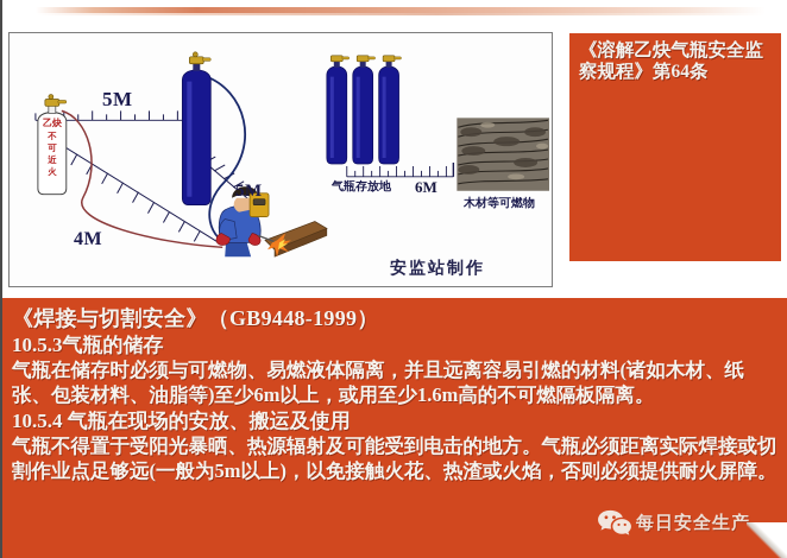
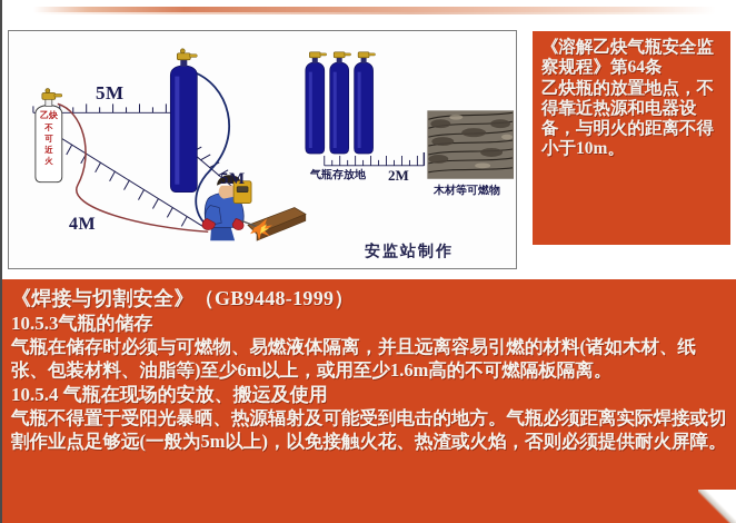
  5M
  5M
  4M
- 6M
+ 2M
  气瓶存放地
  木材等可燃物
  安监站制作
  乙炔
  不
  可
  近
  火
  《溶解乙炔气瓶安全监察规程》第64条
+ 乙炔瓶的放置地点，不得靠近热源和电器设备，与明火的距离不得小于10m。
  《焊接与切割安全》（GB9448-1999）
  10.5.3气瓶的储存
  气瓶在储存时必须与可燃物、易燃液体隔离，并且远离容易引燃的材料(诸如木材、纸张、包装材料、油脂等)至少6m以上，或用至少1.6m高的不可燃隔板隔离。
  10.5.4 气瓶在现场的安放、搬运及使用
  气瓶不得置于受阳光暴晒、热源辐射及可能受到电击的地方。气瓶必须距离实际焊接或切割作业点足够远(一般为5m以上)，以免接触火花、热渣或火焰，否则必须提供耐火屏障。
- 每日安全生产
